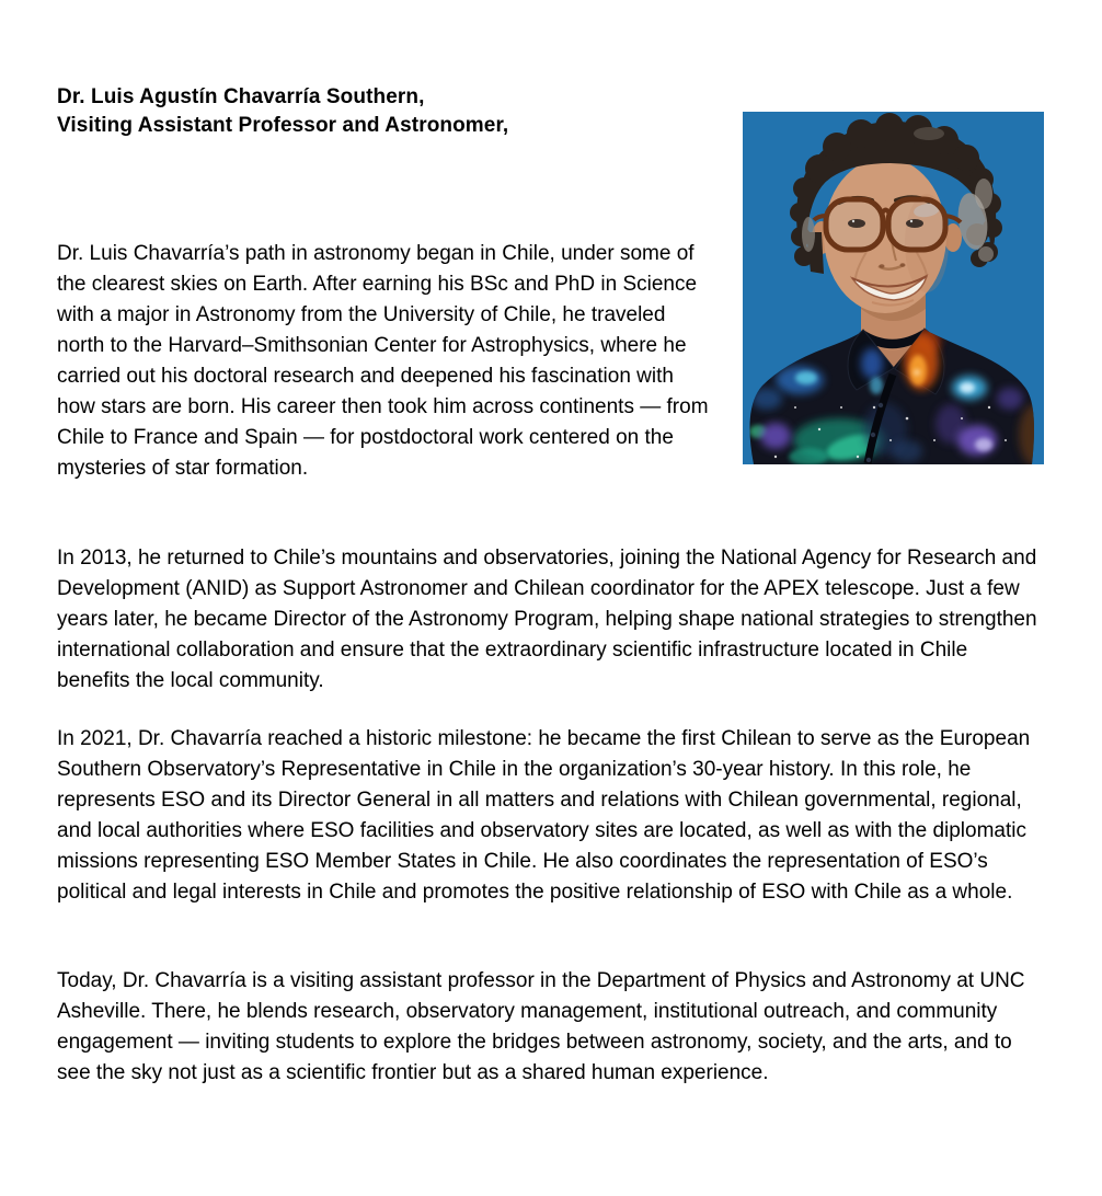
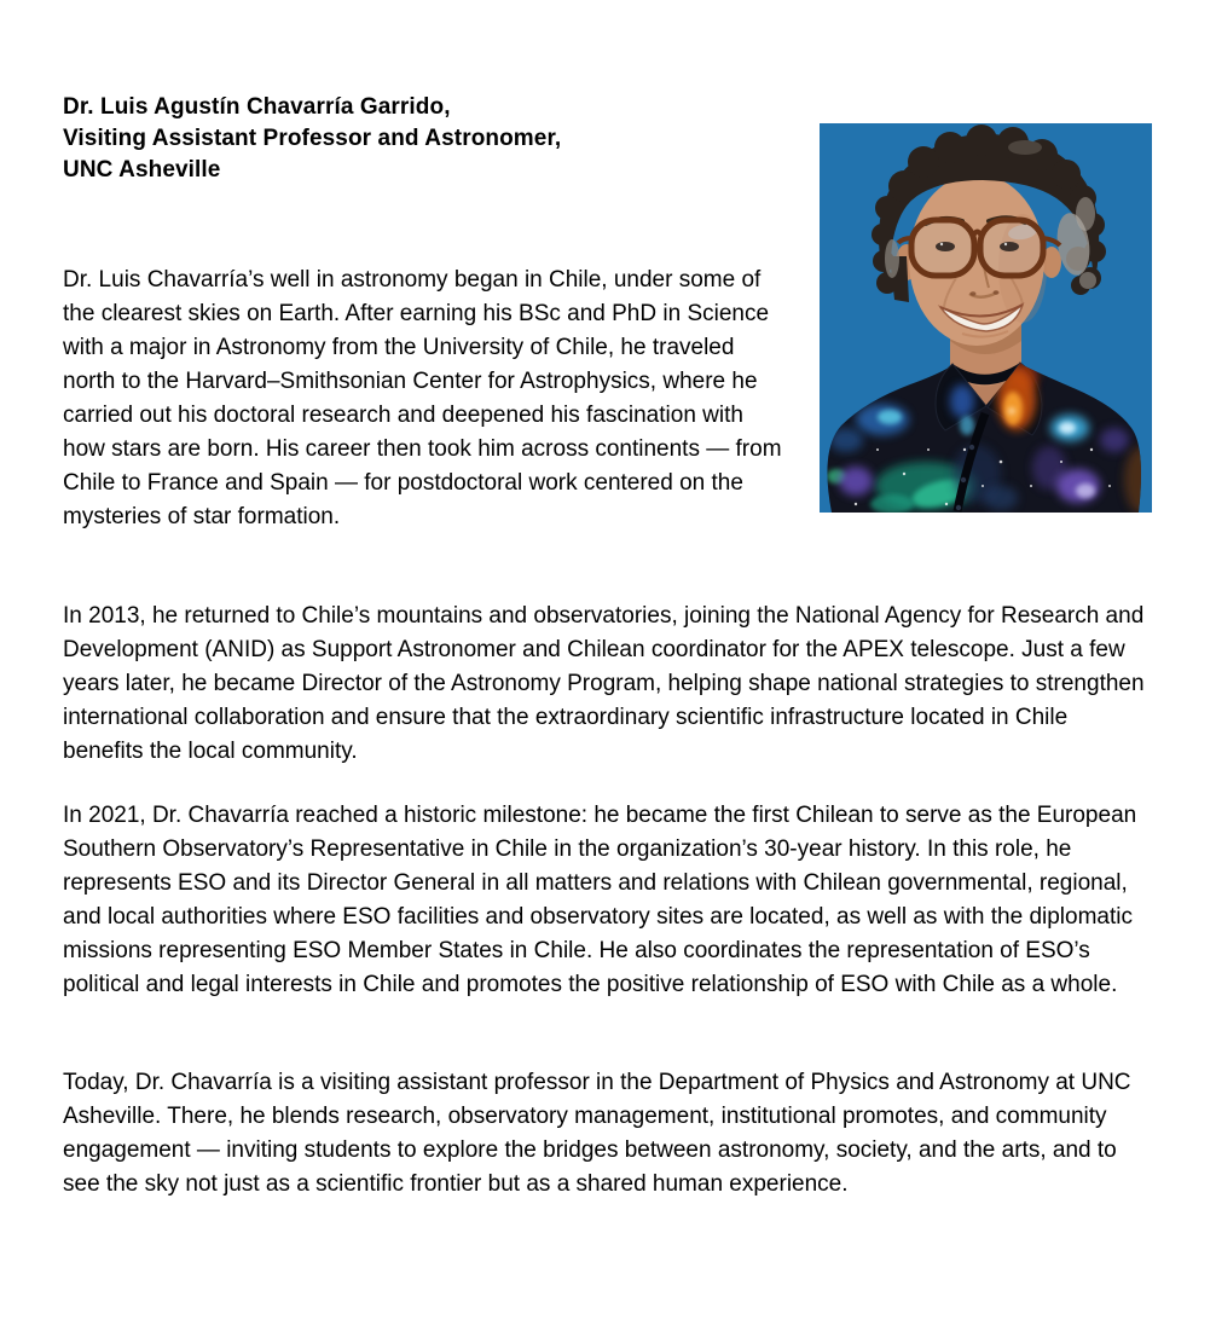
- Dr. Luis Agustín Chavarría Southern,
+ Dr. Luis Agustín Chavarría Garrido,
  Visiting Assistant Professor and Astronomer,
+ UNC Asheville
- Dr. Luis Chavarría’s path in astronomy began in Chile, under some of the clearest skies on Earth. After earning his BSc and PhD in Science with a major in Astronomy from the University of Chile, he traveled north to the Harvard–Smithsonian Center for Astrophysics, where he carried out his doctoral research and deepened his fascination with how stars are born. His career then took him across continents — from Chile to France and Spain — for postdoctoral work centered on the mysteries of star formation.
+ Dr. Luis Chavarría’s well in astronomy began in Chile, under some of the clearest skies on Earth. After earning his BSc and PhD in Science with a major in Astronomy from the University of Chile, he traveled north to the Harvard–Smithsonian Center for Astrophysics, where he carried out his doctoral research and deepened his fascination with how stars are born. His career then took him across continents — from Chile to France and Spain — for postdoctoral work centered on the mysteries of star formation.
  In 2013, he returned to Chile’s mountains and observatories, joining the National Agency for Research and Development (ANID) as Support Astronomer and Chilean coordinator for the APEX telescope. Just a few years later, he became Director of the Astronomy Program, helping shape national strategies to strengthen international collaboration and ensure that the extraordinary scientific infrastructure located in Chile benefits the local community.
  In 2021, Dr. Chavarría reached a historic milestone: he became the first Chilean to serve as the European Southern Observatory’s Representative in Chile in the organization’s 30-year history. In this role, he represents ESO and its Director General in all matters and relations with Chilean governmental, regional, and local authorities where ESO facilities and observatory sites are located, as well as with the diplomatic missions representing ESO Member States in Chile. He also coordinates the representation of ESO’s political and legal interests in Chile and promotes the positive relationship of ESO with Chile as a whole.
- Today, Dr. Chavarría is a visiting assistant professor in the Department of Physics and Astronomy at UNC Asheville. There, he blends research, observatory management, institutional outreach, and community engagement — inviting students to explore the bridges between astronomy, society, and the arts, and to see the sky not just as a scientific frontier but as a shared human experience.
+ Today, Dr. Chavarría is a visiting assistant professor in the Department of Physics and Astronomy at UNC Asheville. There, he blends research, observatory management, institutional promotes, and community engagement — inviting students to explore the bridges between astronomy, society, and the arts, and to see the sky not just as a scientific frontier but as a shared human experience.
